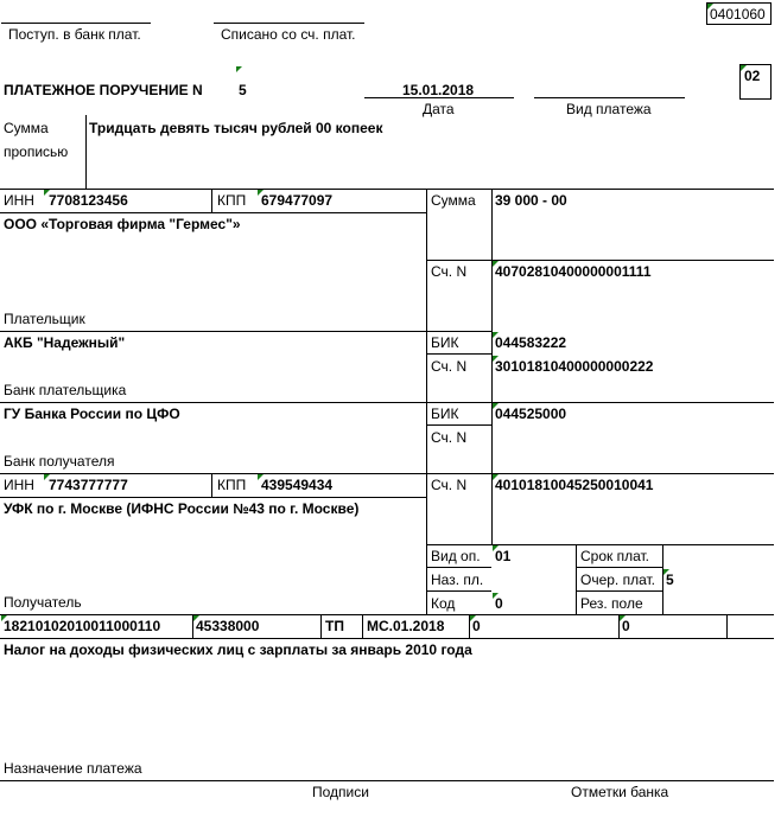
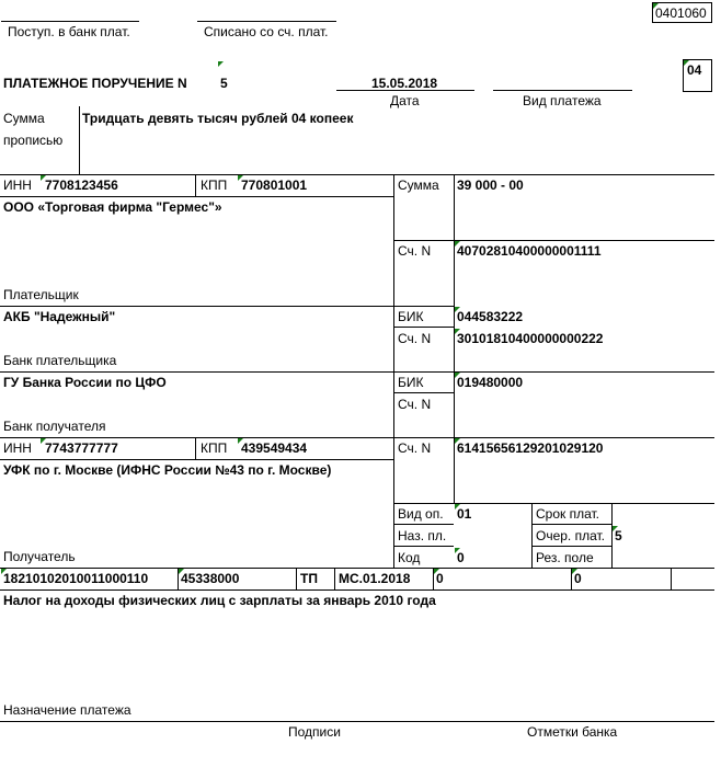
  0401060
  Поступ. в банк плат.
  Списано со сч. плат.
  ПЛАТЕЖНОЕ ПОРУЧЕНИЕ N
  5
- 15.01.2018
+ 15.05.2018
  Дата
  Вид платежа
- 02
+ 04
  Сумма
  прописью
- Тридцать девять тысяч рублей 00 копеек
+ Тридцать девять тысяч рублей 04 копеек
  ИНН
  7708123456
  КПП
- 679477097
+ 770801001
  ООО «Торговая фирма "Гермес"»
  Плательщик
  Сумма
  39 000 - 00
  Сч. N
  40702810400000001111
  АКБ "Надежный"
  Банк плательщика
  БИК
  044583222
  Сч. N
  30101810400000000222
  ГУ Банка России по ЦФО
  Банк получателя
  БИК
- 044525000
+ 019480000
  Сч. N
  ИНН
  7743777777
  КПП
  439549434
  УФК по г. Москве (ИФНС России №43 по г. Москве)
  Получатель
  Сч. N
- 40101810045250010041
+ 61415656129201029120
  Вид оп.
  01
  Наз. пл.
  Код
  0
  Срок плат.
  Очер. плат.
  5
  Рез. поле
  18210102010011000110
  45338000
  ТП
  МС.01.2018
  0
  0
  Налог на доходы физических лиц с зарплаты за январь 2010 года
  Назначение платежа
  Подписи
  Отметки банка
